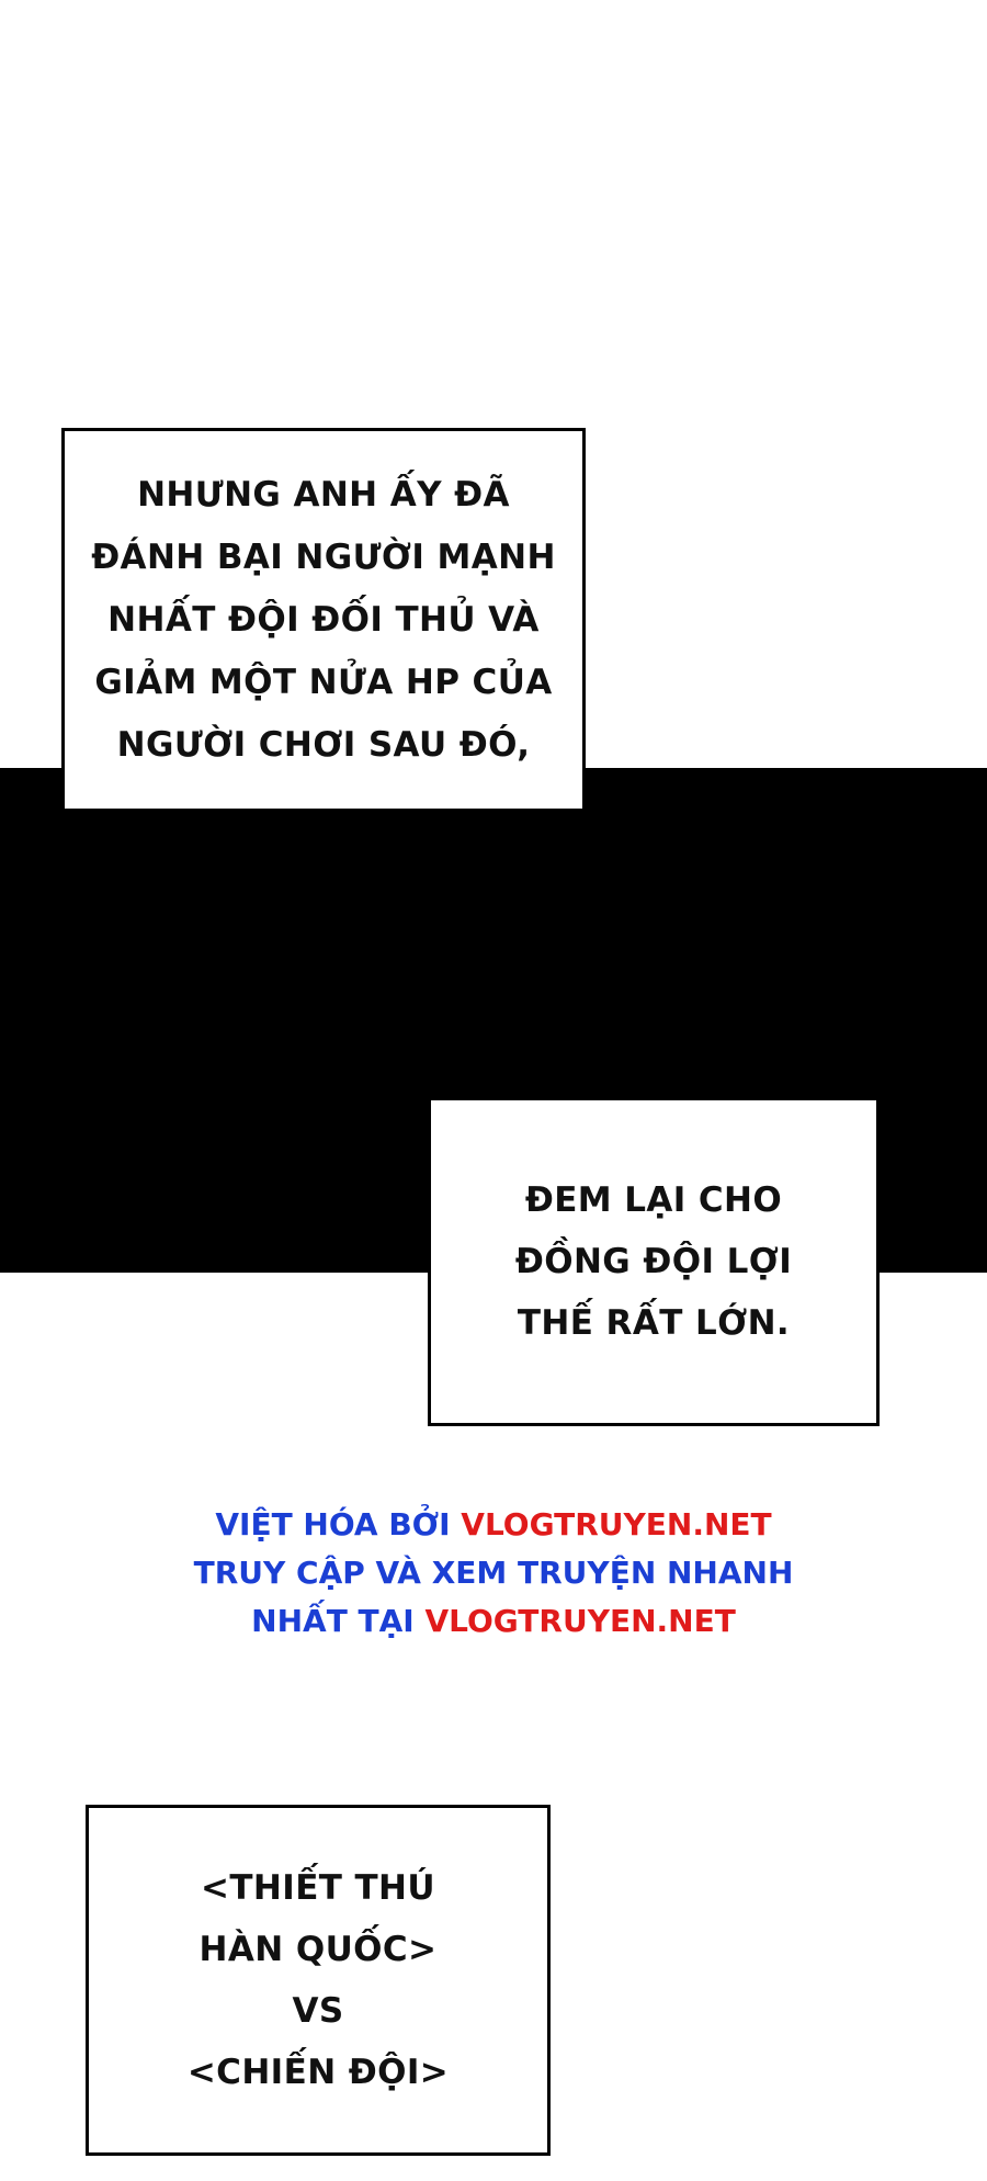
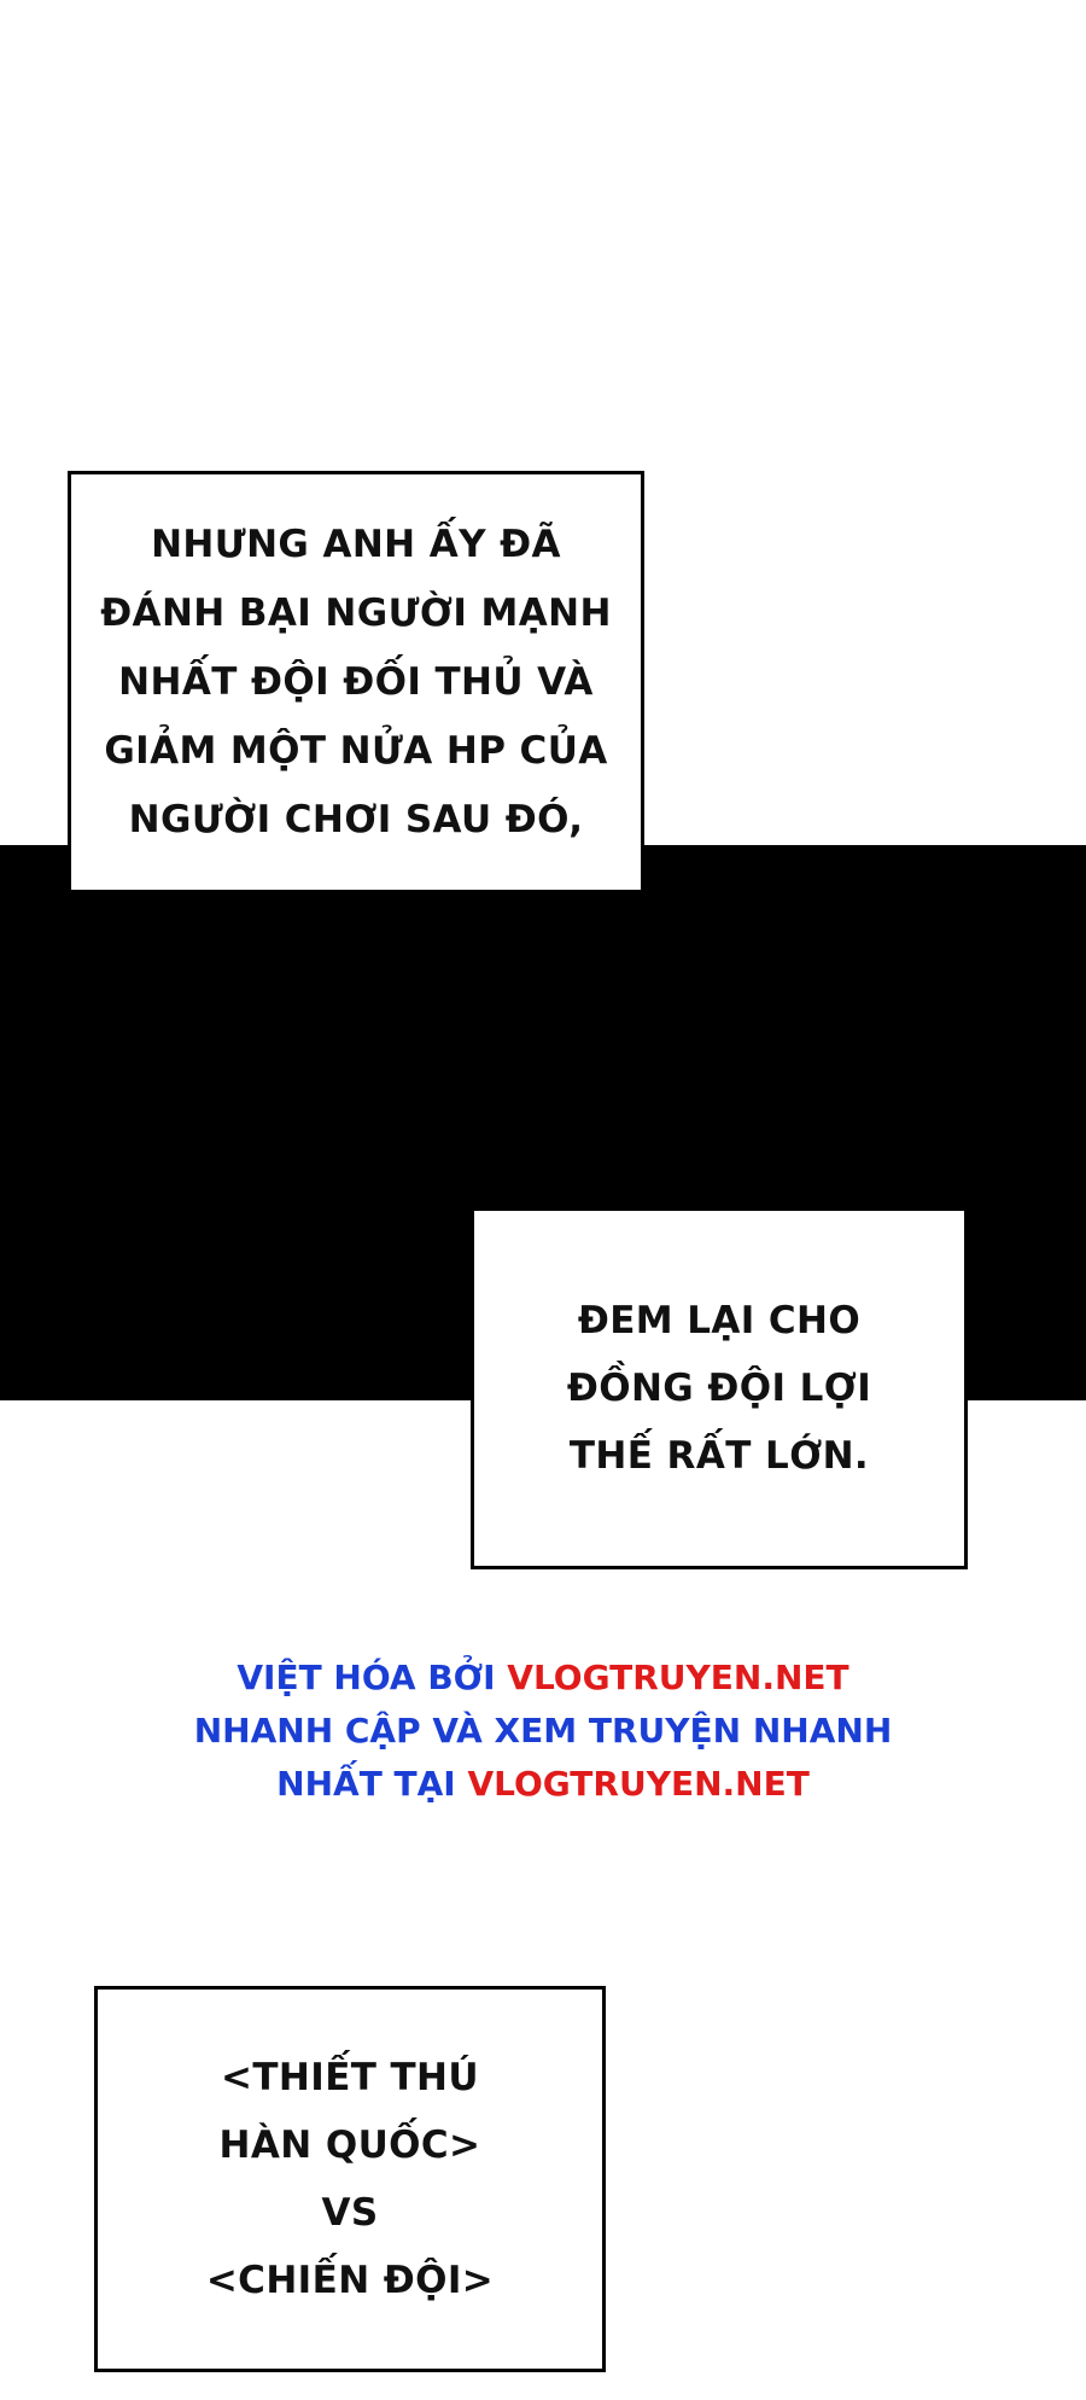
  NHƯNG ANH ẤY ĐÃ
  ĐÁNH BẠI NGƯỜI MẠNH
  NHẤT ĐỘI ĐỐI THỦ VÀ
  GIẢM MỘT NỬA HP CỦA
  NGƯỜI CHƠI SAU ĐÓ,
  ĐEM LẠI CHO
  ĐỒNG ĐỘI LỢI
  THẾ RẤT LỚN.
  VIỆT HÓA BỞI VLOGTRUYEN.NET
- TRUY CẬP VÀ XEM TRUYỆN NHANH
+ NHANH CẬP VÀ XEM TRUYỆN NHANH
  NHẤT TẠI VLOGTRUYEN.NET
  <THIẾT THÚ
  HÀN QUỐC>
  VS
  <CHIẾN ĐỘI>
